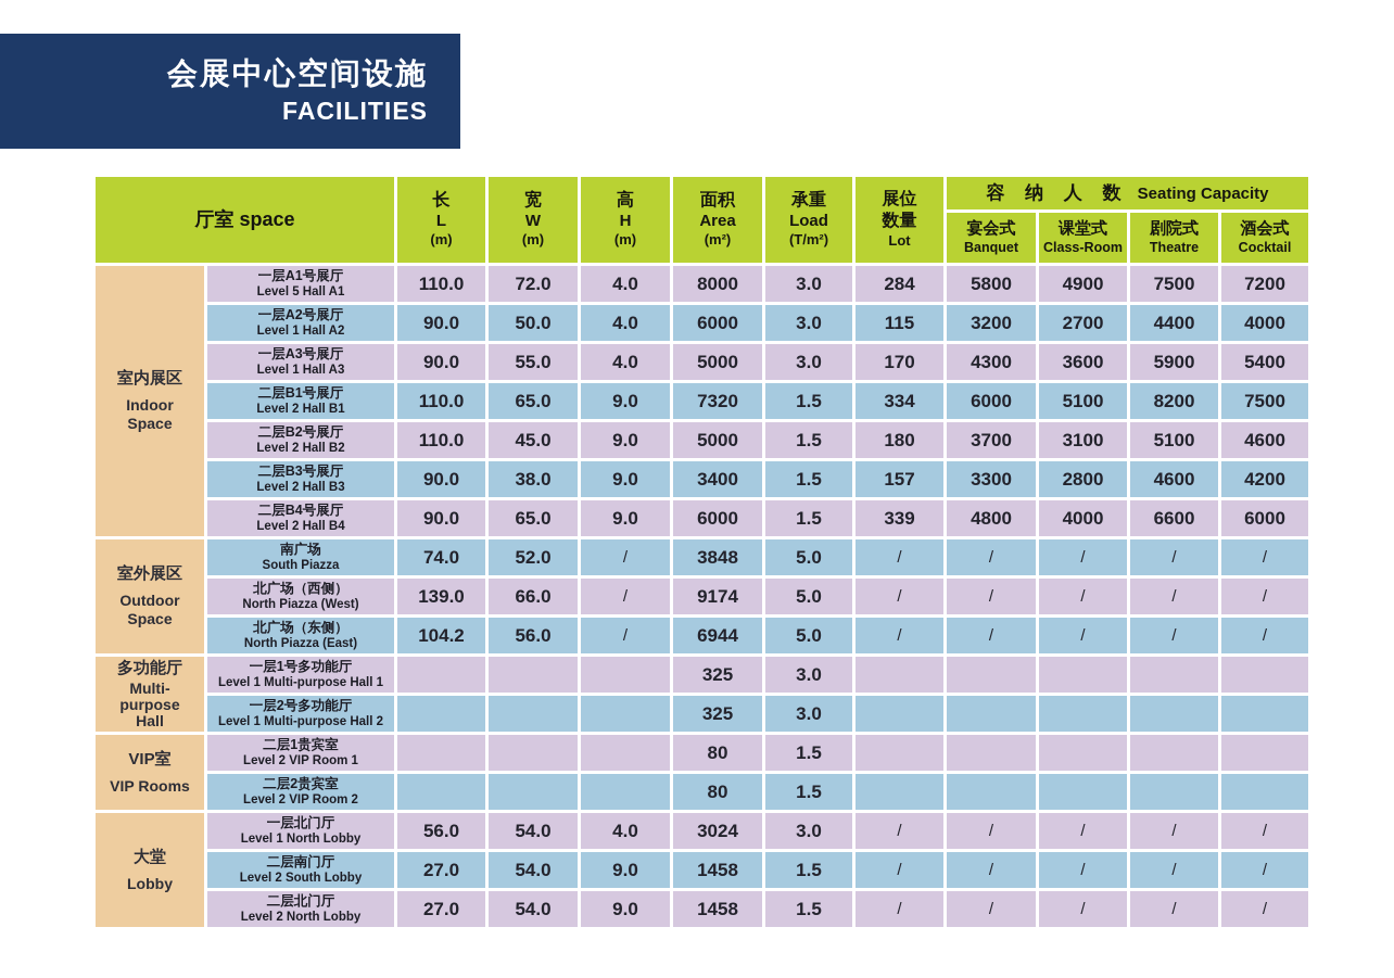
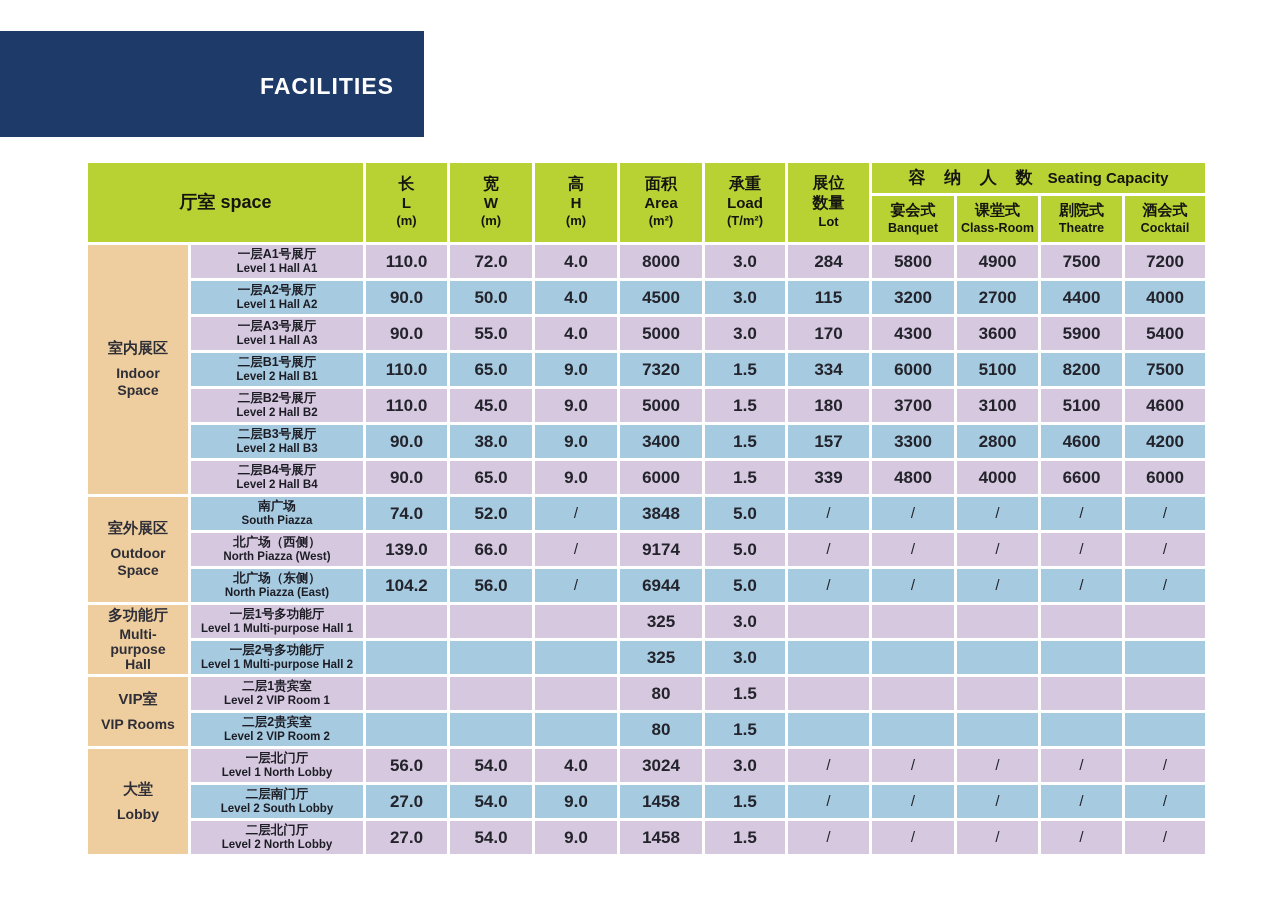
- 会展中心空间设施
  FACILITIES
  厅室 space	长 L (m)	宽 W (m)	高 H (m)	面积 Area (m²)	承重 Load (T/m²)	展位 数量 Lot	容 纳 人 数 Seating Capacity
  宴会式 Banquet	课堂式 Class-Room	剧院式 Theatre	酒会式 Cocktail
- 室内展区Indoor Space	一层A1号展厅Level 5 Hall A1	110.0	72.0	4.0	8000	3.0	284	5800	4900	7500	7200
+ 室内展区Indoor Space	一层A1号展厅Level 1 Hall A1	110.0	72.0	4.0	8000	3.0	284	5800	4900	7500	7200
- 一层A2号展厅Level 1 Hall A2	90.0	50.0	4.0	6000	3.0	115	3200	2700	4400	4000
+ 一层A2号展厅Level 1 Hall A2	90.0	50.0	4.0	4500	3.0	115	3200	2700	4400	4000
  一层A3号展厅Level 1 Hall A3	90.0	55.0	4.0	5000	3.0	170	4300	3600	5900	5400
  二层B1号展厅Level 2 Hall B1	110.0	65.0	9.0	7320	1.5	334	6000	5100	8200	7500
  二层B2号展厅Level 2 Hall B2	110.0	45.0	9.0	5000	1.5	180	3700	3100	5100	4600
  二层B3号展厅Level 2 Hall B3	90.0	38.0	9.0	3400	1.5	157	3300	2800	4600	4200
  二层B4号展厅Level 2 Hall B4	90.0	65.0	9.0	6000	1.5	339	4800	4000	6600	6000
  室外展区Outdoor Space	南广场South Piazza	74.0	52.0	/	3848	5.0	/	/	/	/	/
  北广场（西侧）North Piazza (West)	139.0	66.0	/	9174	5.0	/	/	/	/	/
  北广场（东侧）North Piazza (East)	104.2	56.0	/	6944	5.0	/	/	/	/	/
  多功能厅Multi- purpose Hall	一层1号多功能厅Level 1 Multi-purpose Hall 1				325	3.0
  一层2号多功能厅Level 1 Multi-purpose Hall 2				325	3.0
  VIP室VIP Rooms	二层1贵宾室Level 2 VIP Room 1				80	1.5
  二层2贵宾室Level 2 VIP Room 2				80	1.5
  大堂Lobby	一层北门厅Level 1 North Lobby	56.0	54.0	4.0	3024	3.0	/	/	/	/	/
  二层南门厅Level 2 South Lobby	27.0	54.0	9.0	1458	1.5	/	/	/	/	/
  二层北门厅Level 2 North Lobby	27.0	54.0	9.0	1458	1.5	/	/	/	/	/
